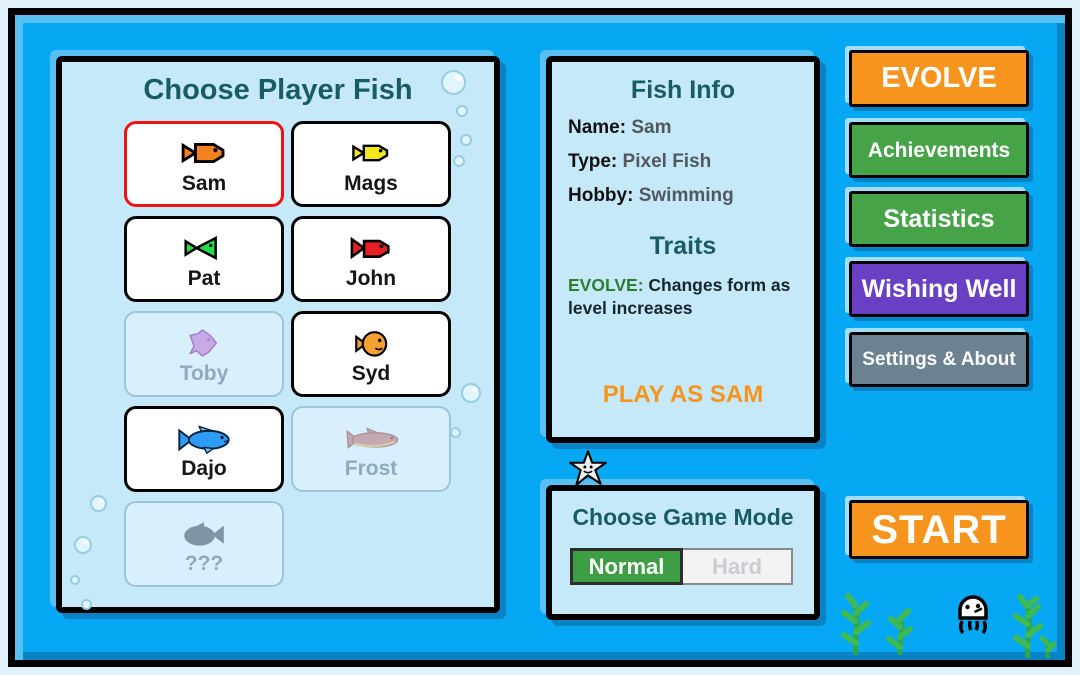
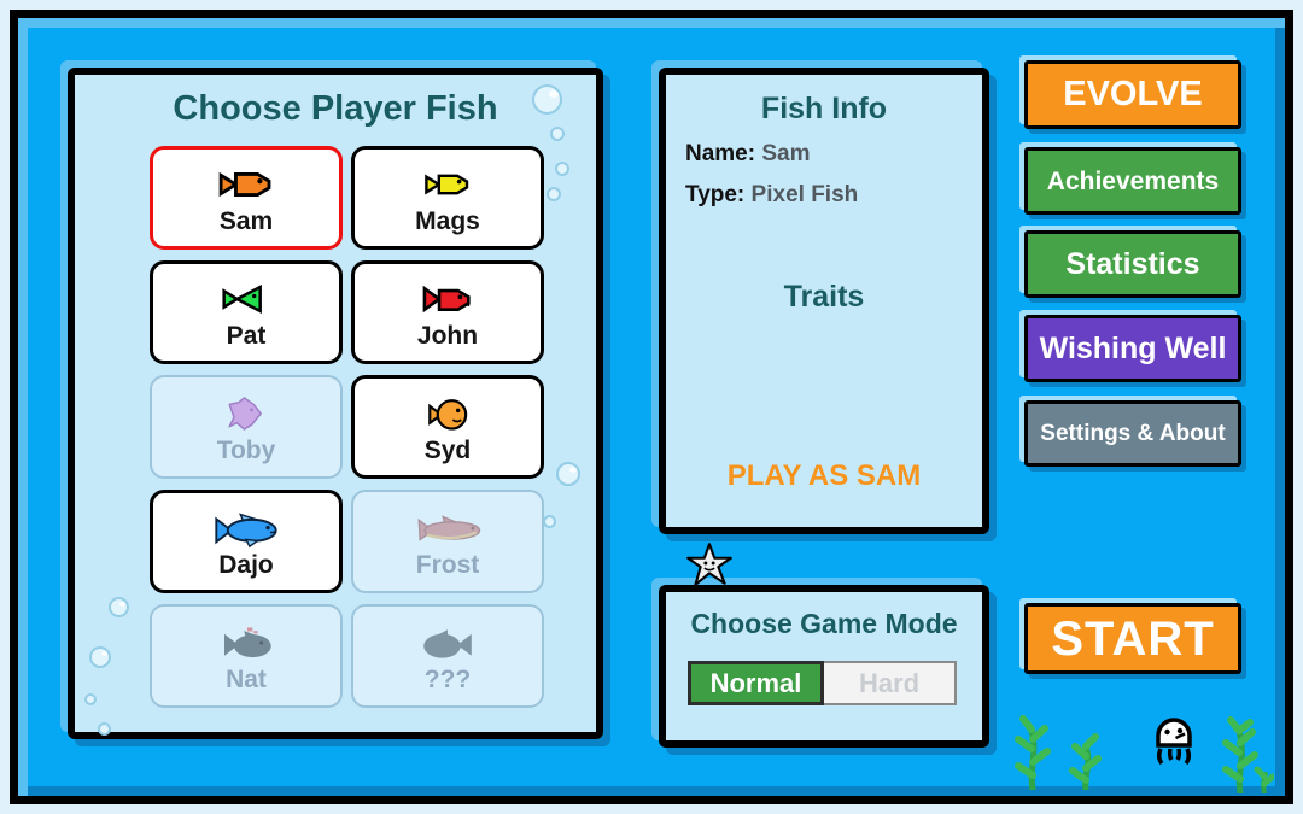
  Choose Player Fish
  Sam
  Mags
  Pat
  John
  Toby
  Syd
  Dajo
  Frost
+ Nat
  ???
  Fish Info
  Name: Sam
  Type: Pixel Fish
- Hobby: Swimming
  Traits
- EVOLVE: Changes form as level increases
  PLAY AS SAM
  Choose Game Mode
  Normal
  Hard
  EVOLVE
  Achievements
  Statistics
  Wishing Well
  Settings & About
  START
